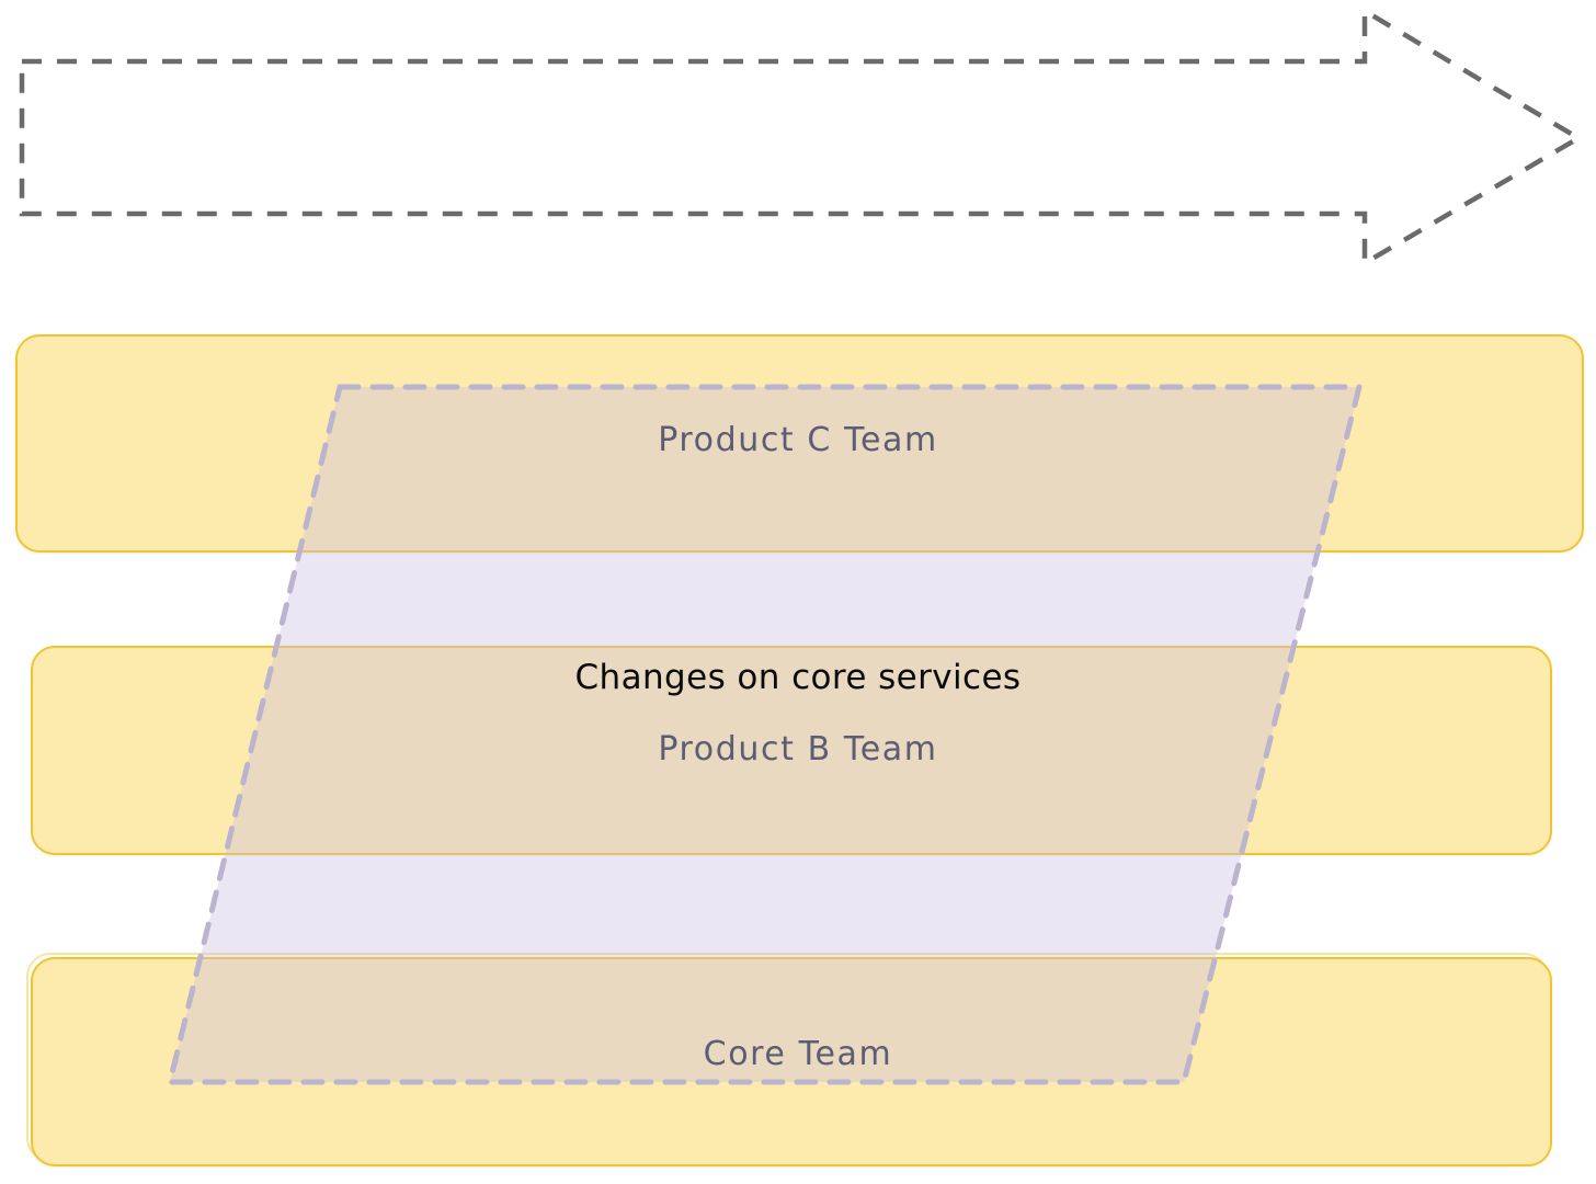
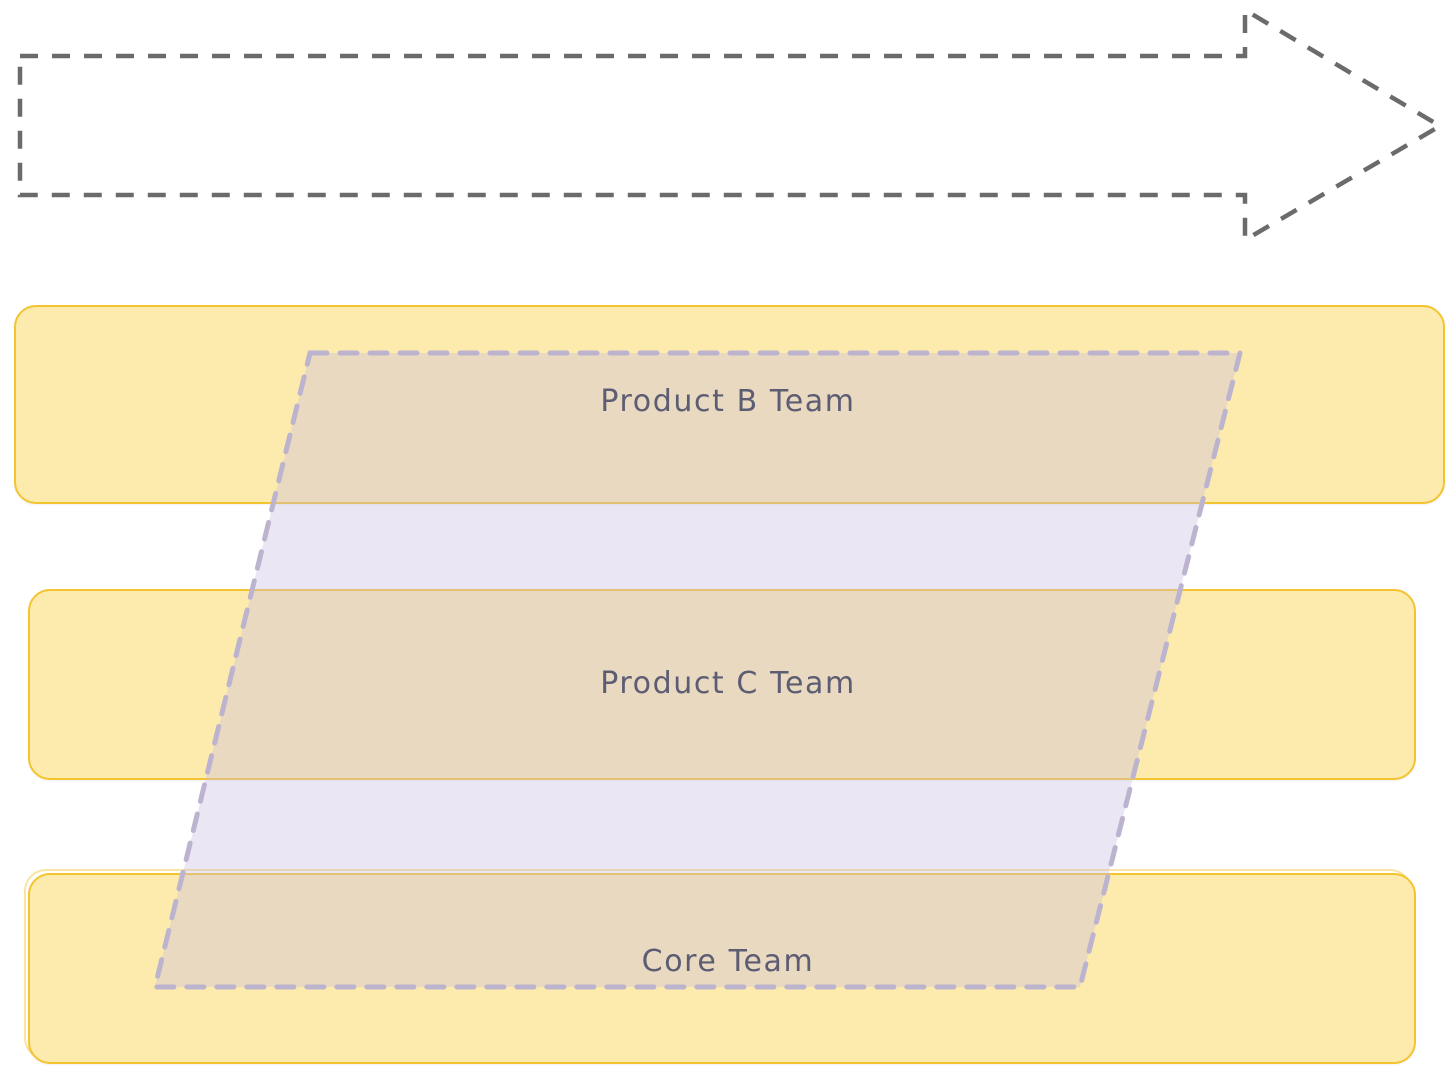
- Product C Team
+ Product B Team
- Changes on core services
- Product B Team
+ Product C Team
  Core Team
